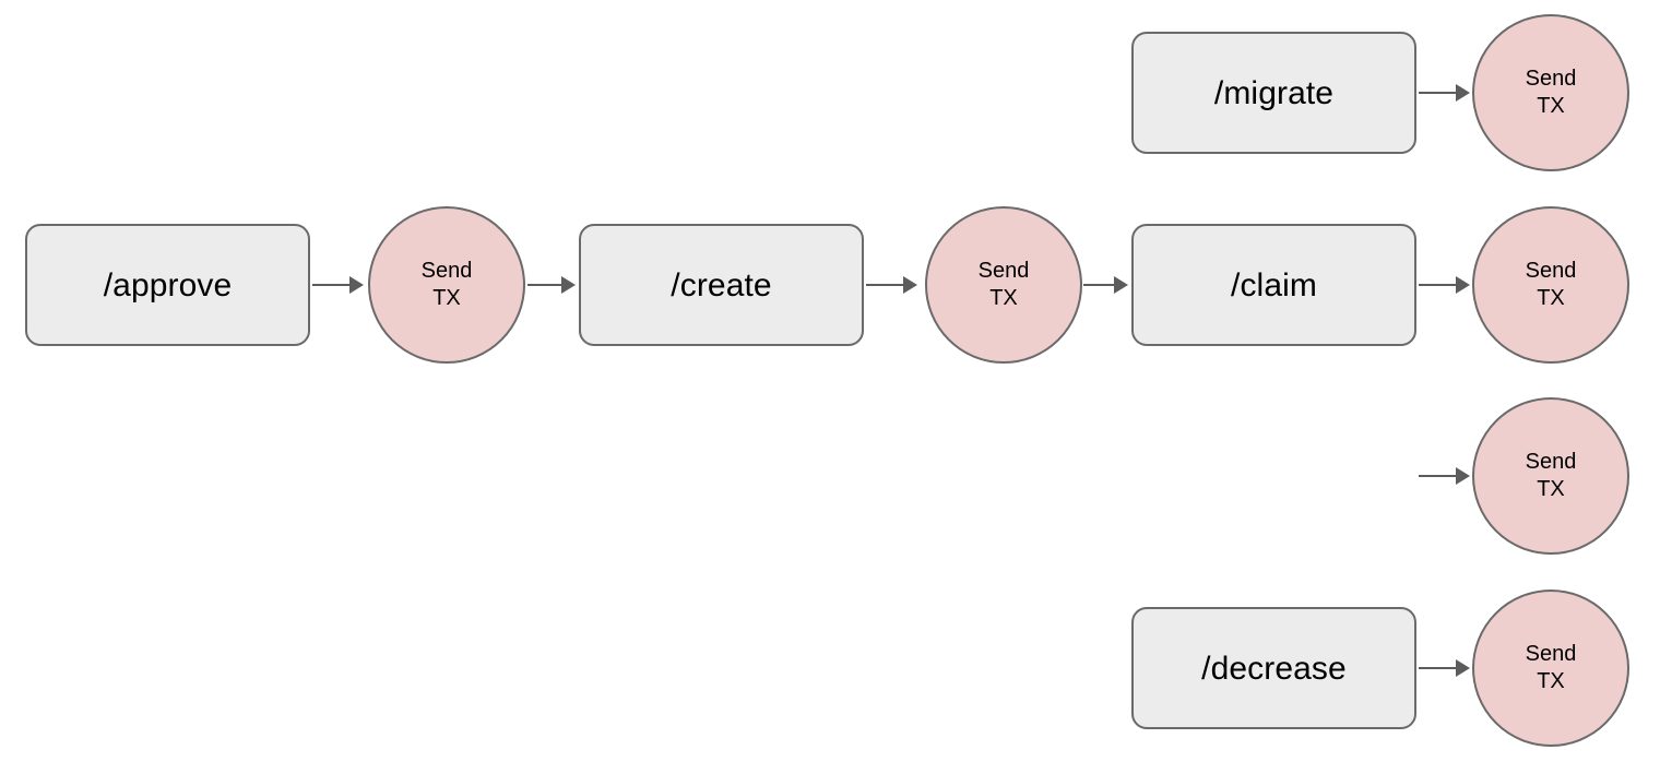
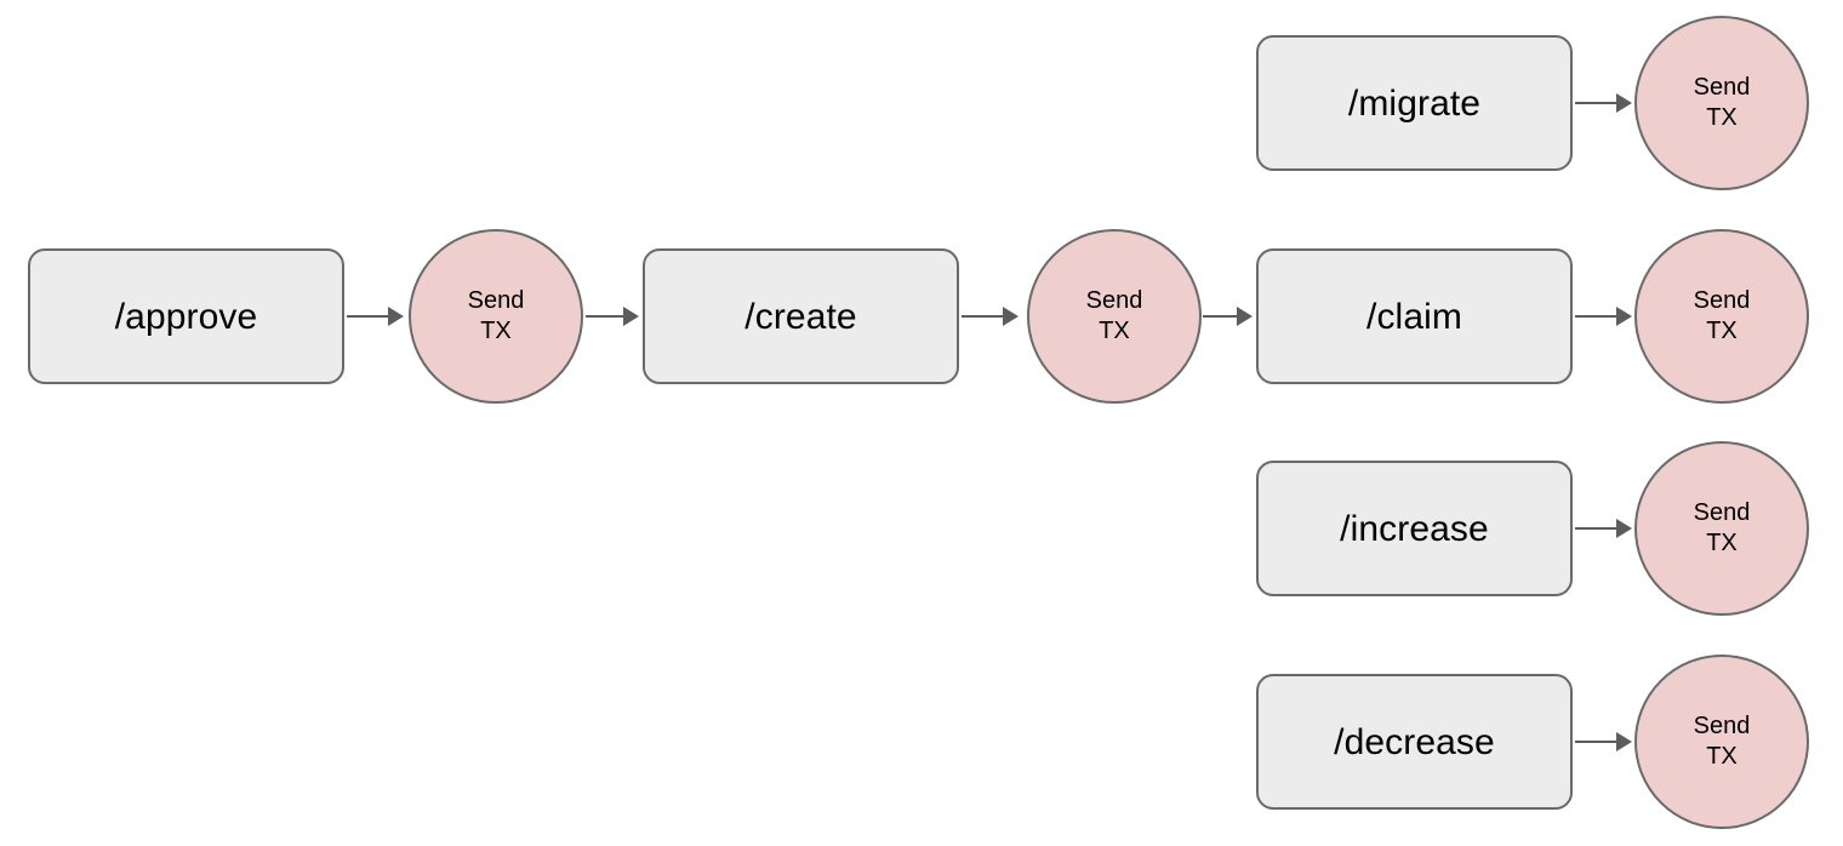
  /migrate
  Send
  TX
  /approve
  Send
  TX
  /create
  Send
  TX
  /claim
  Send
  TX
+ /increase
  Send
  TX
  /decrease
  Send
  TX
